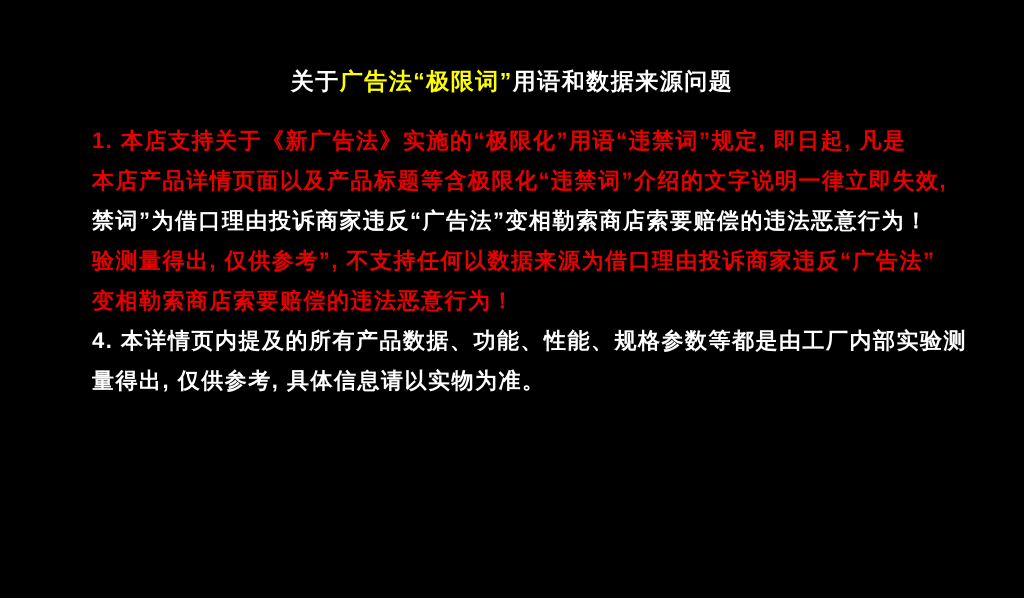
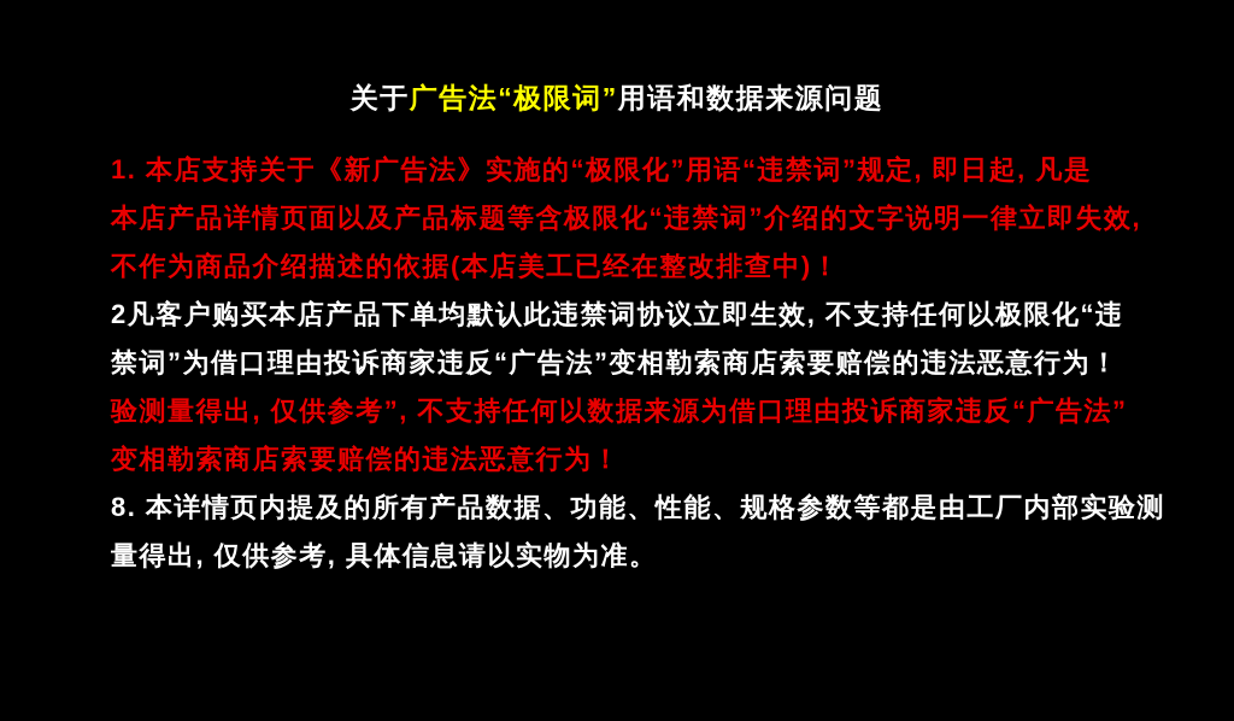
  关于广告法“极限词”用语和数据来源问题
  1. 本店支持关于《新广告法》实施的“极限化”用语“违禁词”规定, 即日起, 凡是
  本店产品详情页面以及产品标题等含极限化“违禁词”介绍的文字说明一律立即失效,
+ 不作为商品介绍描述的依据(本店美工已经在整改排查中)！
+ 2凡客户购买本店产品下单均默认此违禁词协议立即生效, 不支持任何以极限化“违
  禁词”为借口理由投诉商家违反“广告法”变相勒索商店索要赔偿的违法恶意行为！
  验测量得出, 仅供参考”, 不支持任何以数据来源为借口理由投诉商家违反“广告法”
  变相勒索商店索要赔偿的违法恶意行为！
- 4. 本详情页内提及的所有产品数据、功能、性能、规格参数等都是由工厂内部实验测
+ 8. 本详情页内提及的所有产品数据、功能、性能、规格参数等都是由工厂内部实验测
  量得出, 仅供参考, 具体信息请以实物为准。
